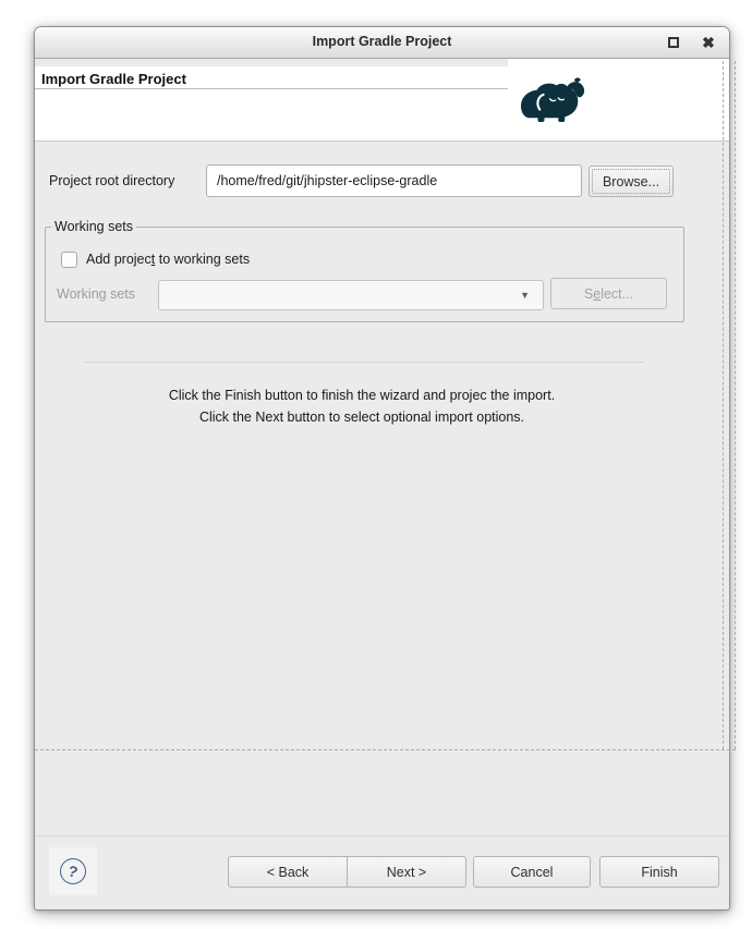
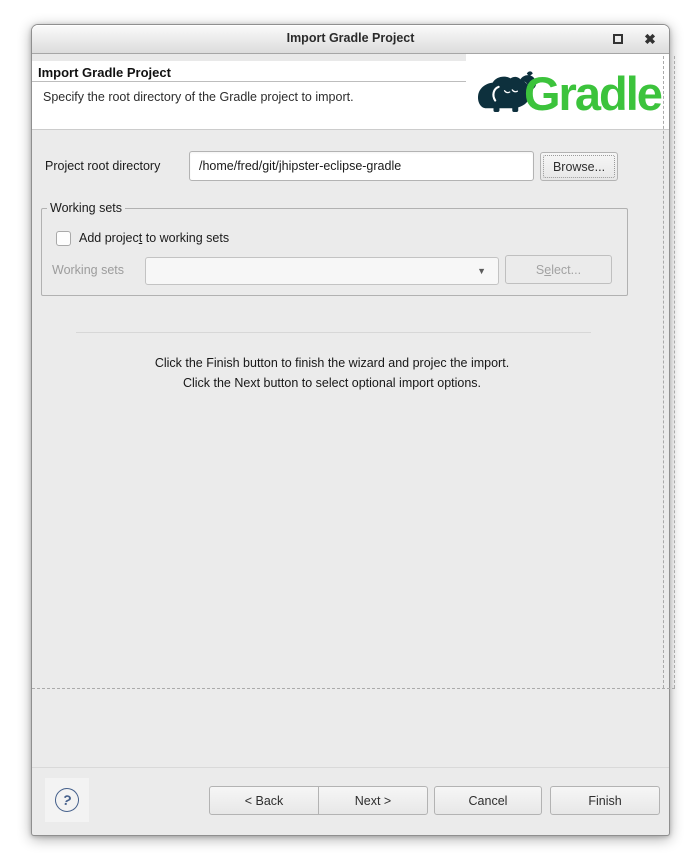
  Import Gradle Project
  ✖
  Import Gradle Project
+ Specify the root directory of the Gradle project to import.
+ Gradle
  Project root directory
  /home/fred/git/jhipster-eclipse-gradle
  Browse...
  Working sets
  Add project to working sets
  Working sets
  ▼
  S
  e
  lect...
  Click the Finish button to finish the wizard and projec the import. Click the Next button to select optional import options.
  < Back
  Next >
  Cancel
  Finish
